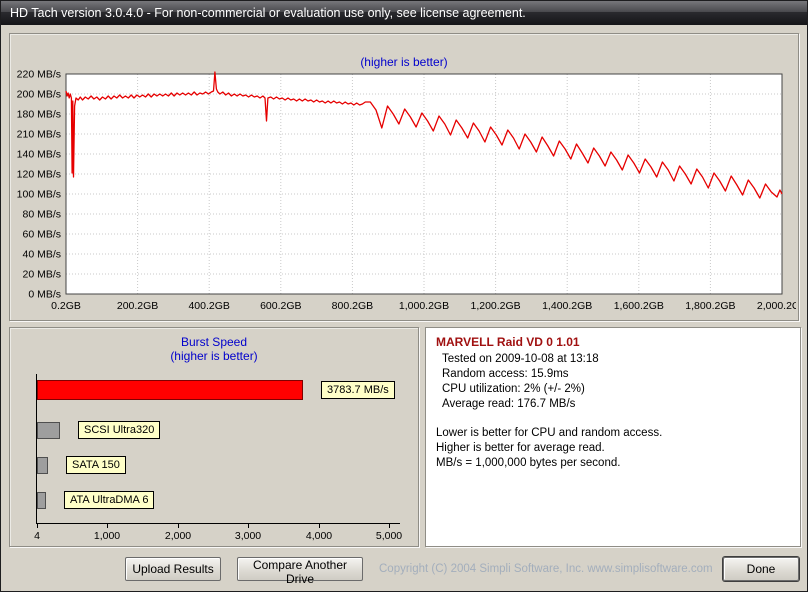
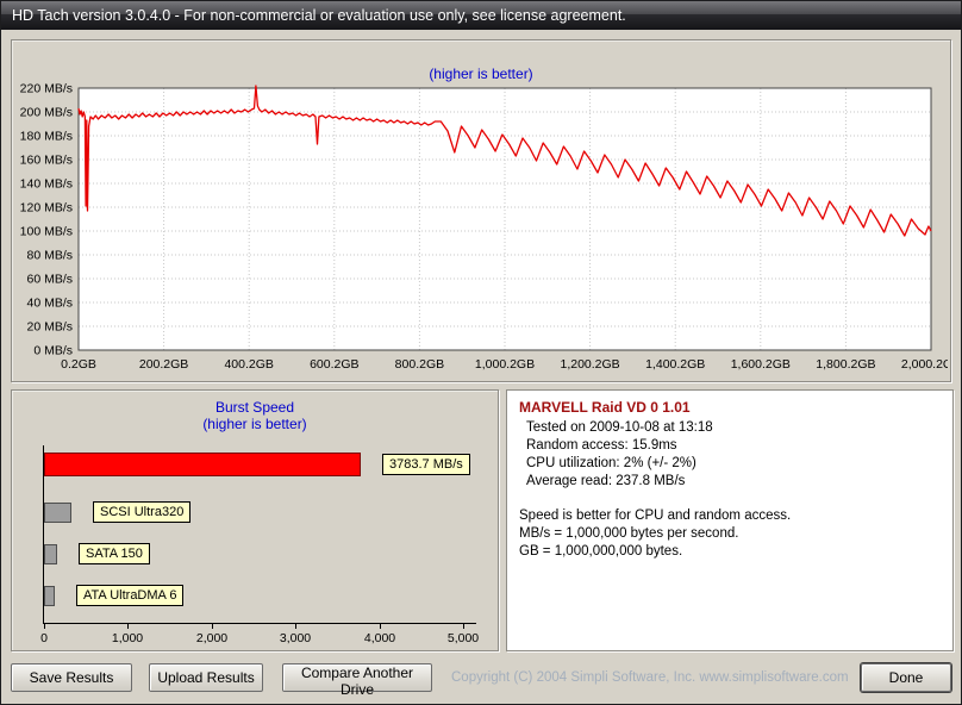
  HD Tach version 3.0.4.0 - For non-commercial or evaluation use only, see license agreement.
  (higher is better)
  220 MB/s
  200 MB/s
  180 MB/s
- 210 MB/s
+ 160 MB/s
  140 MB/s
  120 MB/s
  100 MB/s
  80 MB/s
  60 MB/s
  40 MB/s
  20 MB/s
  0 MB/s
  0.2GB
  200.2GB
  400.2GB
  600.2GB
  800.2GB
  1,000.2GB
  1,200.2GB
  1,400.2GB
  1,600.2GB
  1,800.2GB
  2,000.2
  Burst Speed
  (higher is better)
  3783.7 MB/s
  SCSI Ultra320
  SATA 150
  ATA UltraDMA 6
- 4
+ 0
  1,000
  2,000
  3,000
  4,000
  5,000
  MARVELL Raid VD 0 1.01
  Tested on 2009-10-08 at 13:18
  Random access: 15.9ms
  CPU utilization: 2% (+/- 2%)
- Average read: 176.7 MB/s
+ Average read: 237.8 MB/s
- Lower is better for CPU and random access.
+ Speed is better for CPU and random access.
- Higher is better for average read.
  MB/s = 1,000,000 bytes per second.
+ GB = 1,000,000,000 bytes.
+ Save Results
  Upload Results
  Compare Another Drive
  Copyright (C) 2004 Simpli Software, Inc. www.simplisoftware.com
  Done
